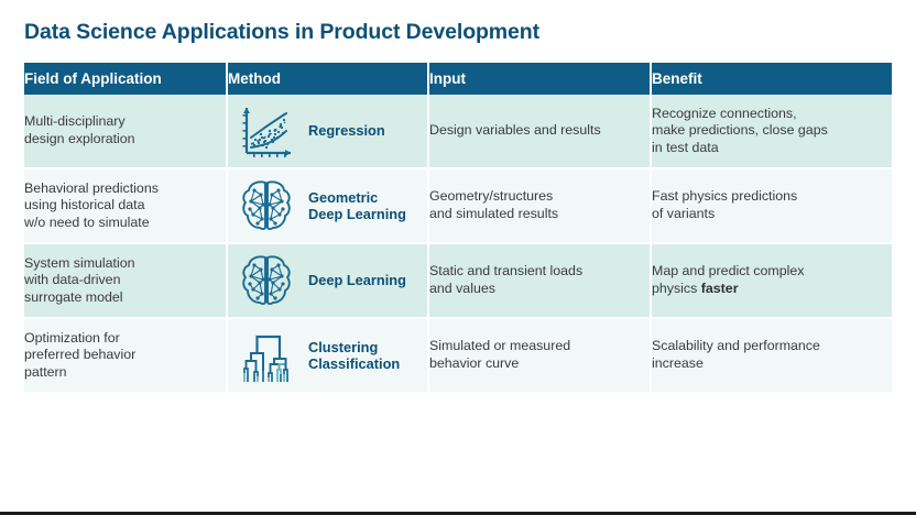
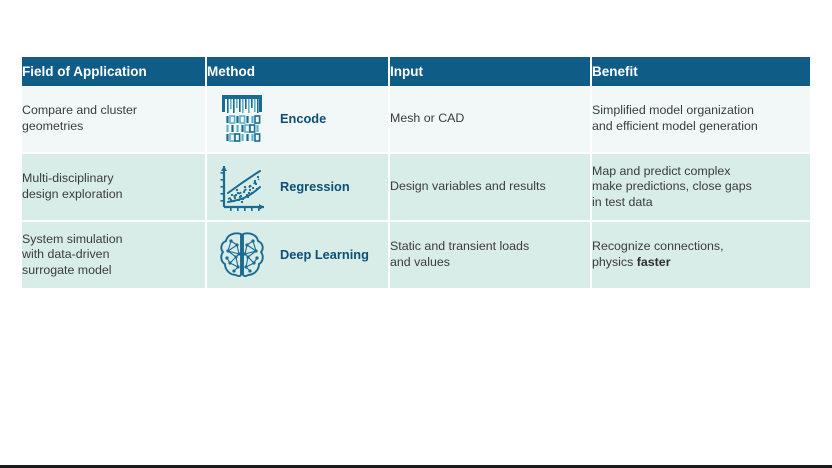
- Data Science Applications in Product Development
  Field of Application	Method	Input	Benefit
+ Compare and clustergeometries	Encode	Mesh or CAD	Simplified model organizationand efficient model generation
- Multi-disciplinarydesign exploration	Regression	Design variables and results	Recognize connections,make predictions, close gapsin test data
+ Multi-disciplinarydesign exploration	Regression	Design variables and results	Map and predict complexmake predictions, close gapsin test data
- Behavioral predictionsusing historical dataw/o need to simulate	GeometricDeep Learning	Geometry/structuresand simulated results	Fast physics predictionsof variants
- System simulationwith data-drivensurrogate model	Deep Learning	Static and transient loadsand values	Map and predict complexphysics faster
+ System simulationwith data-drivensurrogate model	Deep Learning	Static and transient loadsand values	Recognize connections,physics faster
- Optimization forpreferred behaviorpattern	ClusteringClassification	Simulated or measuredbehavior curve	Scalability and performanceincrease
